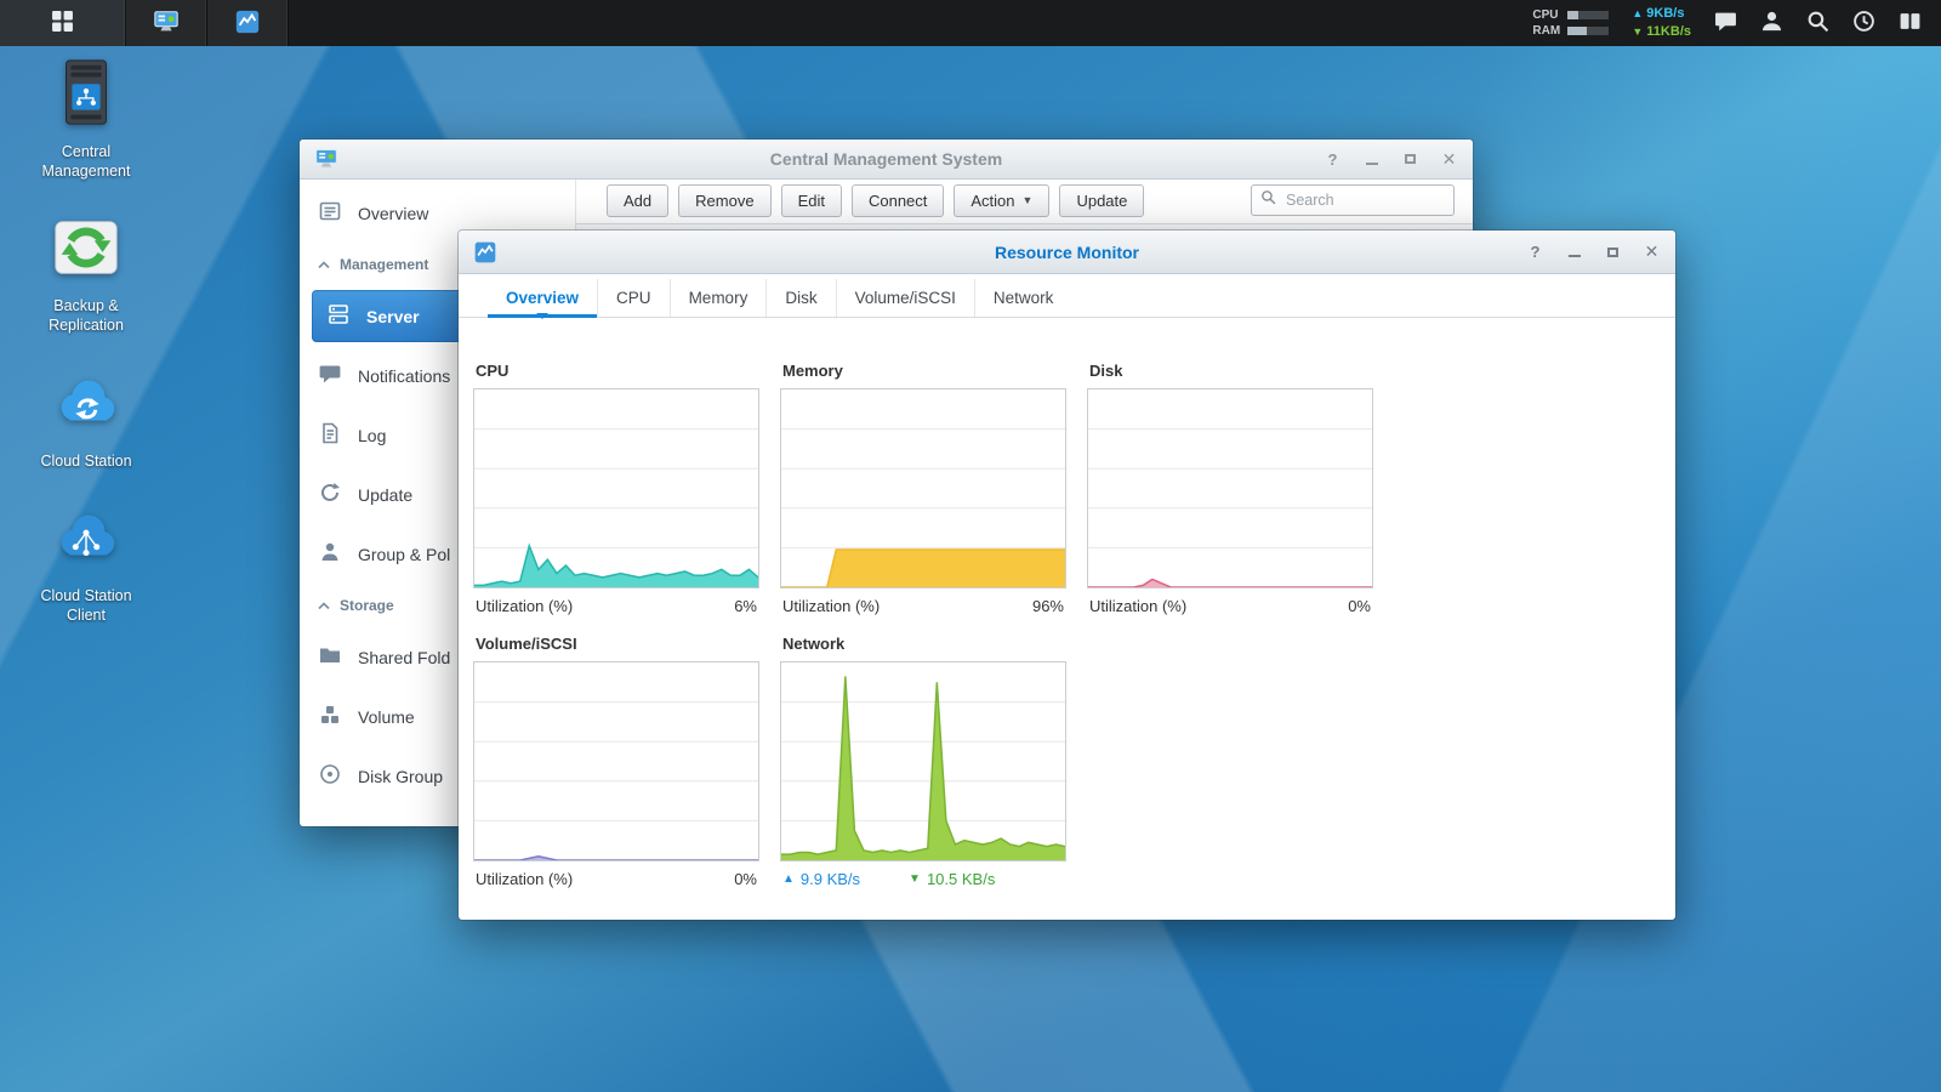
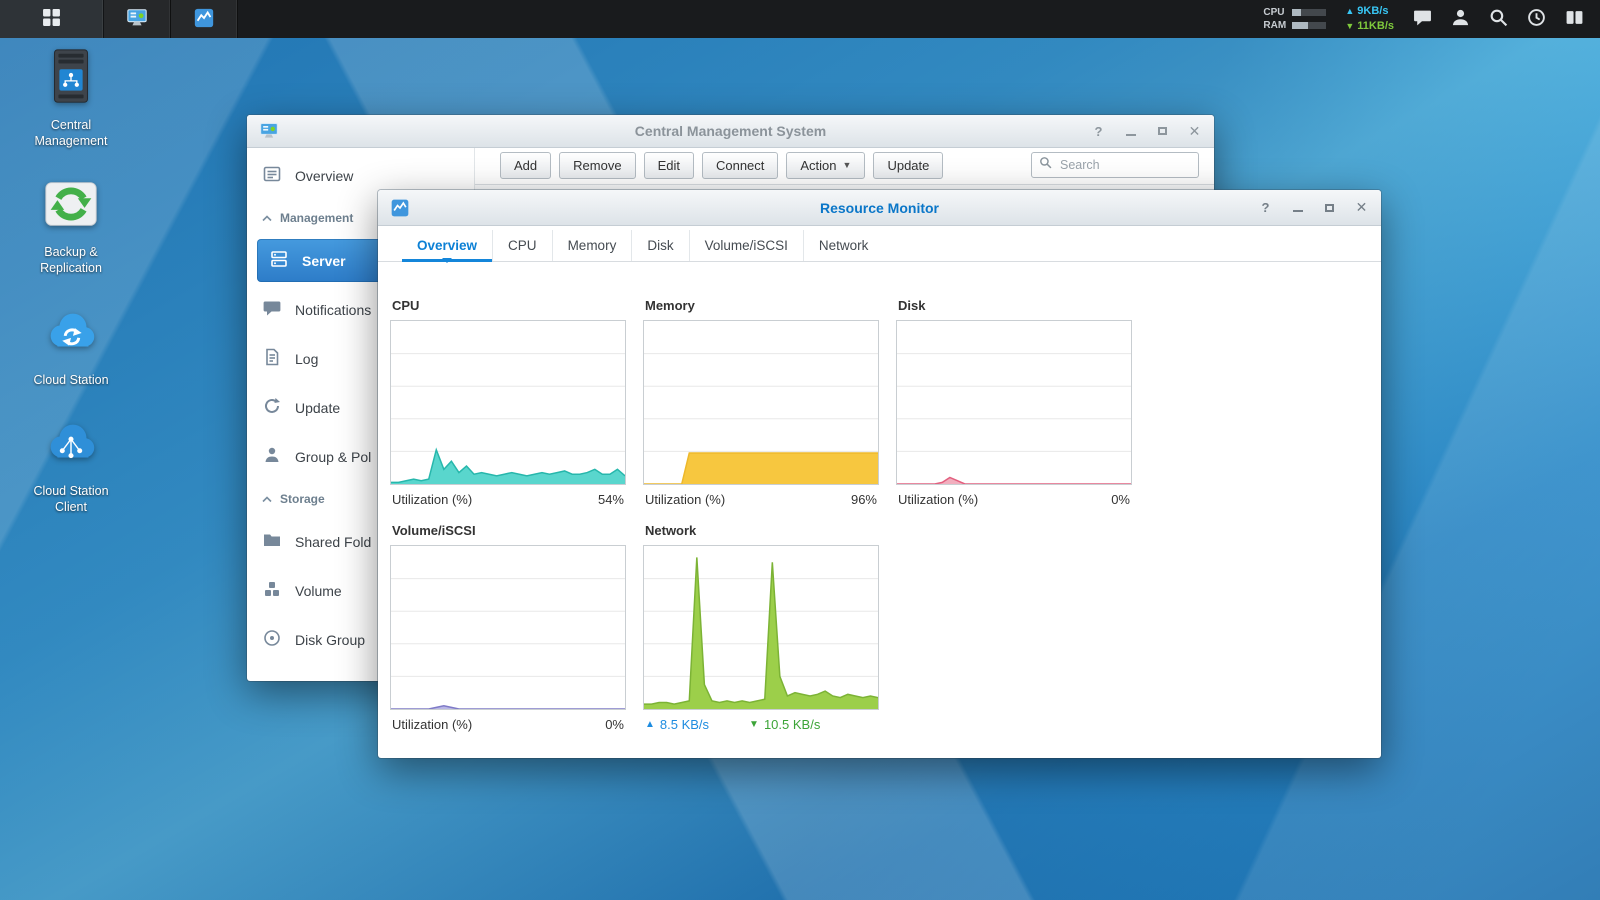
  CPU
  RAM
  ▲ 9KB/s
  ▼ 11KB/s
  Central Management
  Backup & Replication
  Cloud Station
  Cloud Station Client
  Central Management System
  ?
  ✕
  Overview
  Management
  Server
  Notifications
  Log
  Update
  Group & Pol
  Storage
  Shared Fold
  Volume
  Disk Group
  Add
  Remove
  Edit
  Connect
  Action
  ▼
  Update
  Search
  Resource Monitor
  ?
  ✕
  Overview
  CPU
  Memory
  Disk
  Volume/iSCSI
  Network
  CPU
  Utilization (%)
- 6%
+ 54%
  Memory
  Utilization (%)
  96%
  Disk
  Utilization (%)
  0%
  Volume/iSCSI
  Utilization (%)
  0%
  Network
  ▲
- 9.9 KB/s
+ 8.5 KB/s
  ▼
  10.5 KB/s
